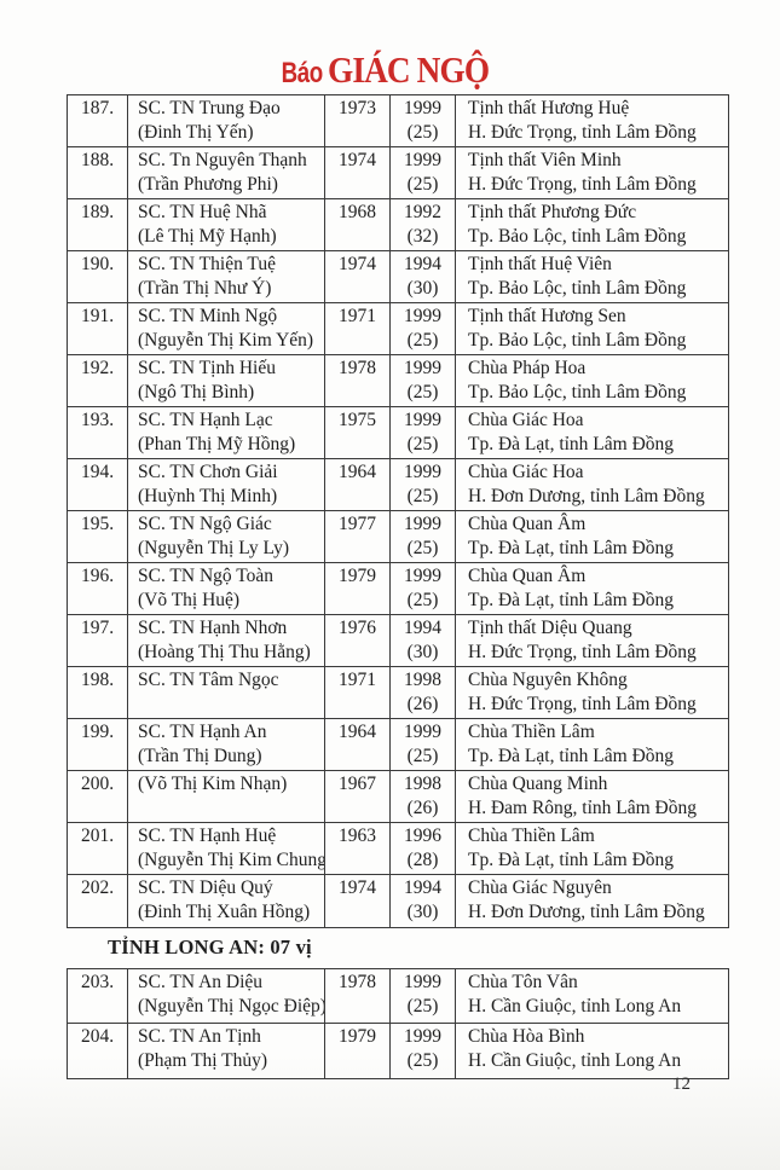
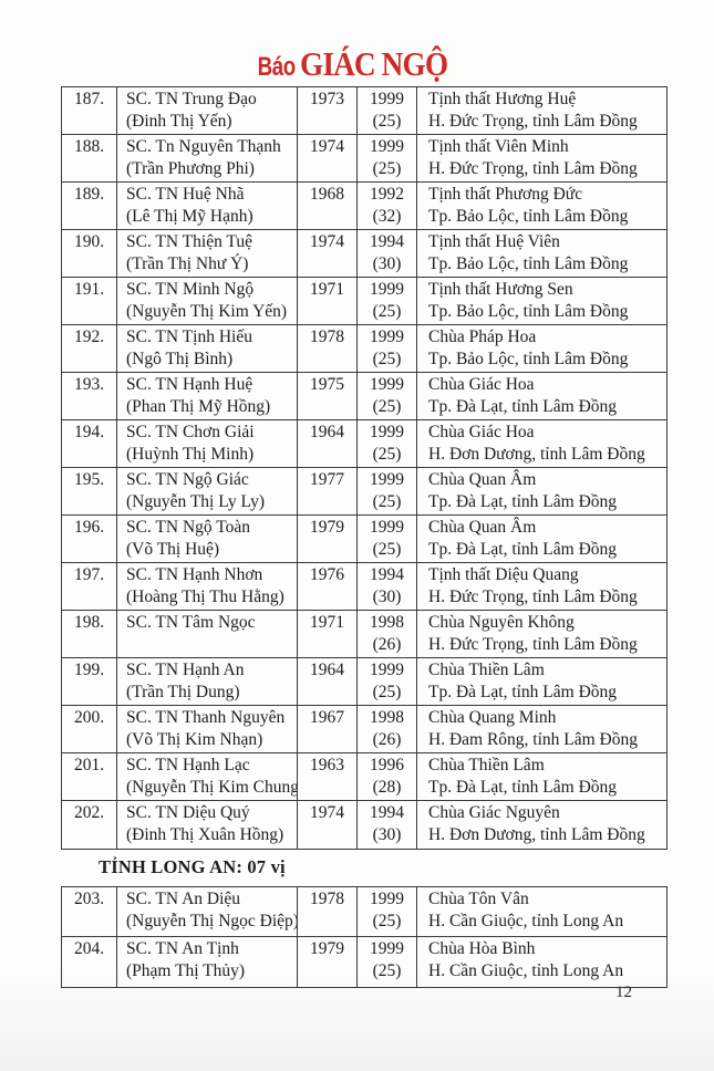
  Báo GIÁC NGỘ
  187.
  SC. TN Trung Đạo
  (Đinh Thị Yến)
  1973
  1999
  (25)
  Tịnh thất Hương Huệ
  H. Đức Trọng, tỉnh Lâm Đồng
  188.
  SC. Tn Nguyên Thạnh
  (Trần Phương Phi)
  1974
  1999
  (25)
  Tịnh thất Viên Minh
  H. Đức Trọng, tỉnh Lâm Đồng
  189.
  SC. TN Huệ Nhã
  (Lê Thị Mỹ Hạnh)
  1968
  1992
  (32)
  Tịnh thất Phương Đức
  Tp. Bảo Lộc, tỉnh Lâm Đồng
  190.
  SC. TN Thiện Tuệ
  (Trần Thị Như Ý)
  1974
  1994
  (30)
  Tịnh thất Huệ Viên
  Tp. Bảo Lộc, tỉnh Lâm Đồng
  191.
  SC. TN Minh Ngộ
  (Nguyễn Thị Kim Yến)
  1971
  1999
  (25)
  Tịnh thất Hương Sen
  Tp. Bảo Lộc, tỉnh Lâm Đồng
  192.
  SC. TN Tịnh Hiếu
  (Ngô Thị Bình)
  1978
  1999
  (25)
  Chùa Pháp Hoa
  Tp. Bảo Lộc, tỉnh Lâm Đồng
  193.
- SC. TN Hạnh Lạc
+ SC. TN Hạnh Huệ
  (Phan Thị Mỹ Hồng)
  1975
  1999
  (25)
  Chùa Giác Hoa
  Tp. Đà Lạt, tỉnh Lâm Đồng
  194.
  SC. TN Chơn Giải
  (Huỳnh Thị Minh)
  1964
  1999
  (25)
  Chùa Giác Hoa
  H. Đơn Dương, tỉnh Lâm Đồng
  195.
  SC. TN Ngộ Giác
  (Nguyễn Thị Ly Ly)
  1977
  1999
  (25)
  Chùa Quan Âm
  Tp. Đà Lạt, tỉnh Lâm Đồng
  196.
  SC. TN Ngộ Toàn
  (Võ Thị Huệ)
  1979
  1999
  (25)
  Chùa Quan Âm
  Tp. Đà Lạt, tỉnh Lâm Đồng
  197.
  SC. TN Hạnh Nhơn
  (Hoàng Thị Thu Hằng)
  1976
  1994
  (30)
  Tịnh thất Diệu Quang
  H. Đức Trọng, tỉnh Lâm Đồng
  198.
  SC. TN Tâm Ngọc
  1971
  1998
  (26)
  Chùa Nguyên Không
  H. Đức Trọng, tỉnh Lâm Đồng
  199.
  SC. TN Hạnh An
  (Trần Thị Dung)
  1964
  1999
  (25)
  Chùa Thiền Lâm
  Tp. Đà Lạt, tỉnh Lâm Đồng
  200.
+ SC. TN Thanh Nguyên
  (Võ Thị Kim Nhạn)
  1967
  1998
  (26)
  Chùa Quang Minh
  H. Đam Rông, tỉnh Lâm Đồng
  201.
- SC. TN Hạnh Huệ
+ SC. TN Hạnh Lạc
  (Nguyễn Thị Kim Chung
  1963
  1996
  (28)
  Chùa Thiền Lâm
  Tp. Đà Lạt, tỉnh Lâm Đồng
  202.
  SC. TN Diệu Quý
  (Đinh Thị Xuân Hồng)
  1974
  1994
  (30)
  Chùa Giác Nguyên
  H. Đơn Dương, tỉnh Lâm Đồng
  TỈNH LONG AN: 07 vị
  203.
  SC. TN An Diệu
  (Nguyễn Thị Ngọc Điệp)
  1978
  1999
  (25)
  Chùa Tôn Vân
  H. Cần Giuộc, tỉnh Long An
  204.
  SC. TN An Tịnh
  (Phạm Thị Thủy)
  1979
  1999
  (25)
  Chùa Hòa Bình
  H. Cần Giuộc, tỉnh Long An
  12
